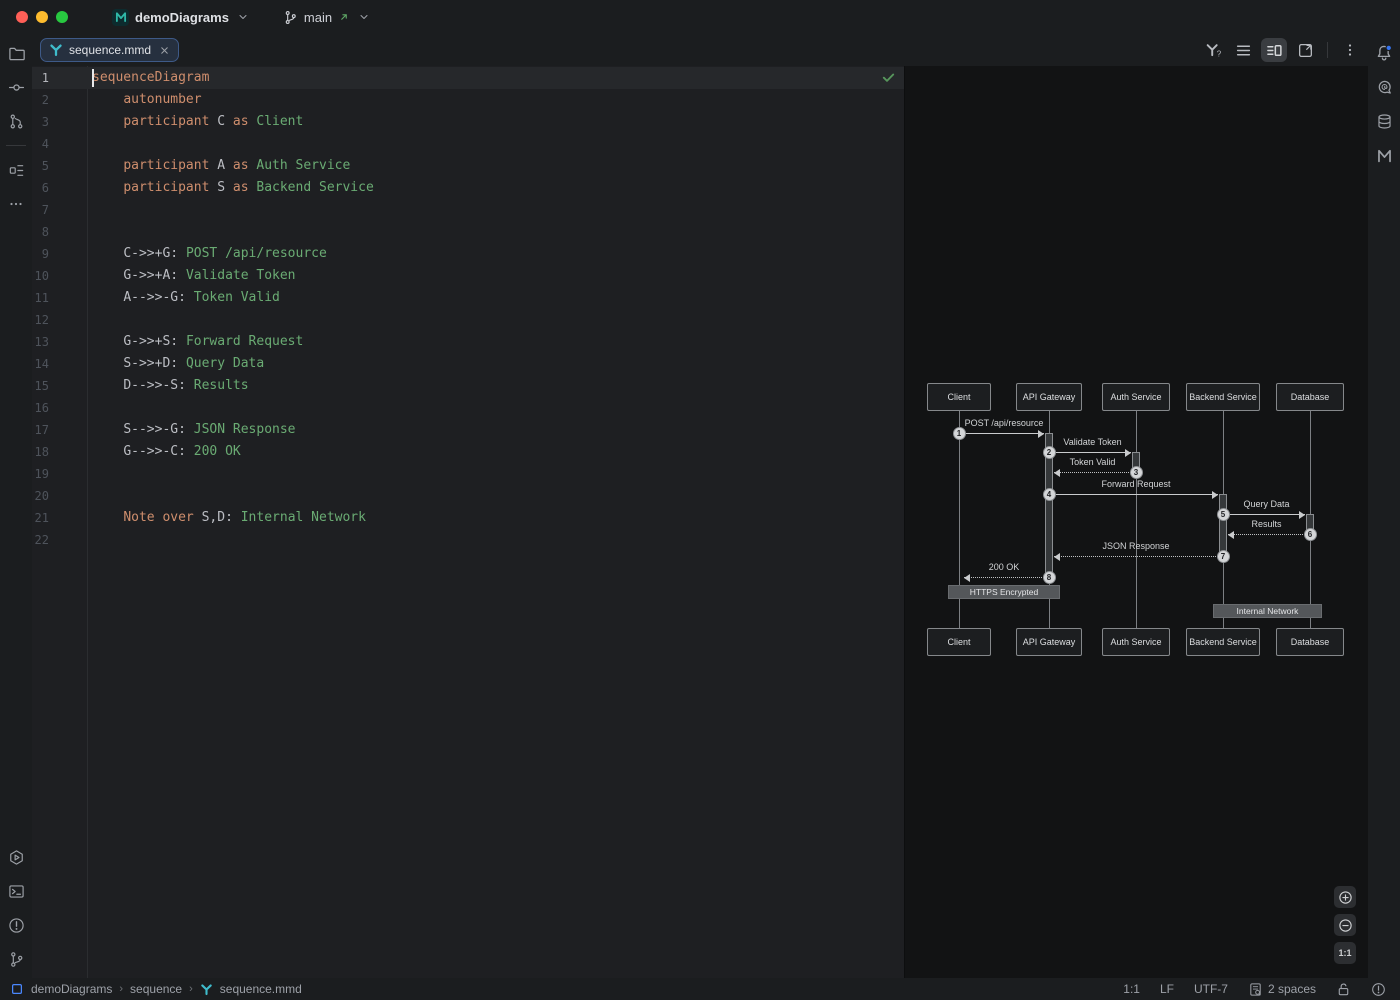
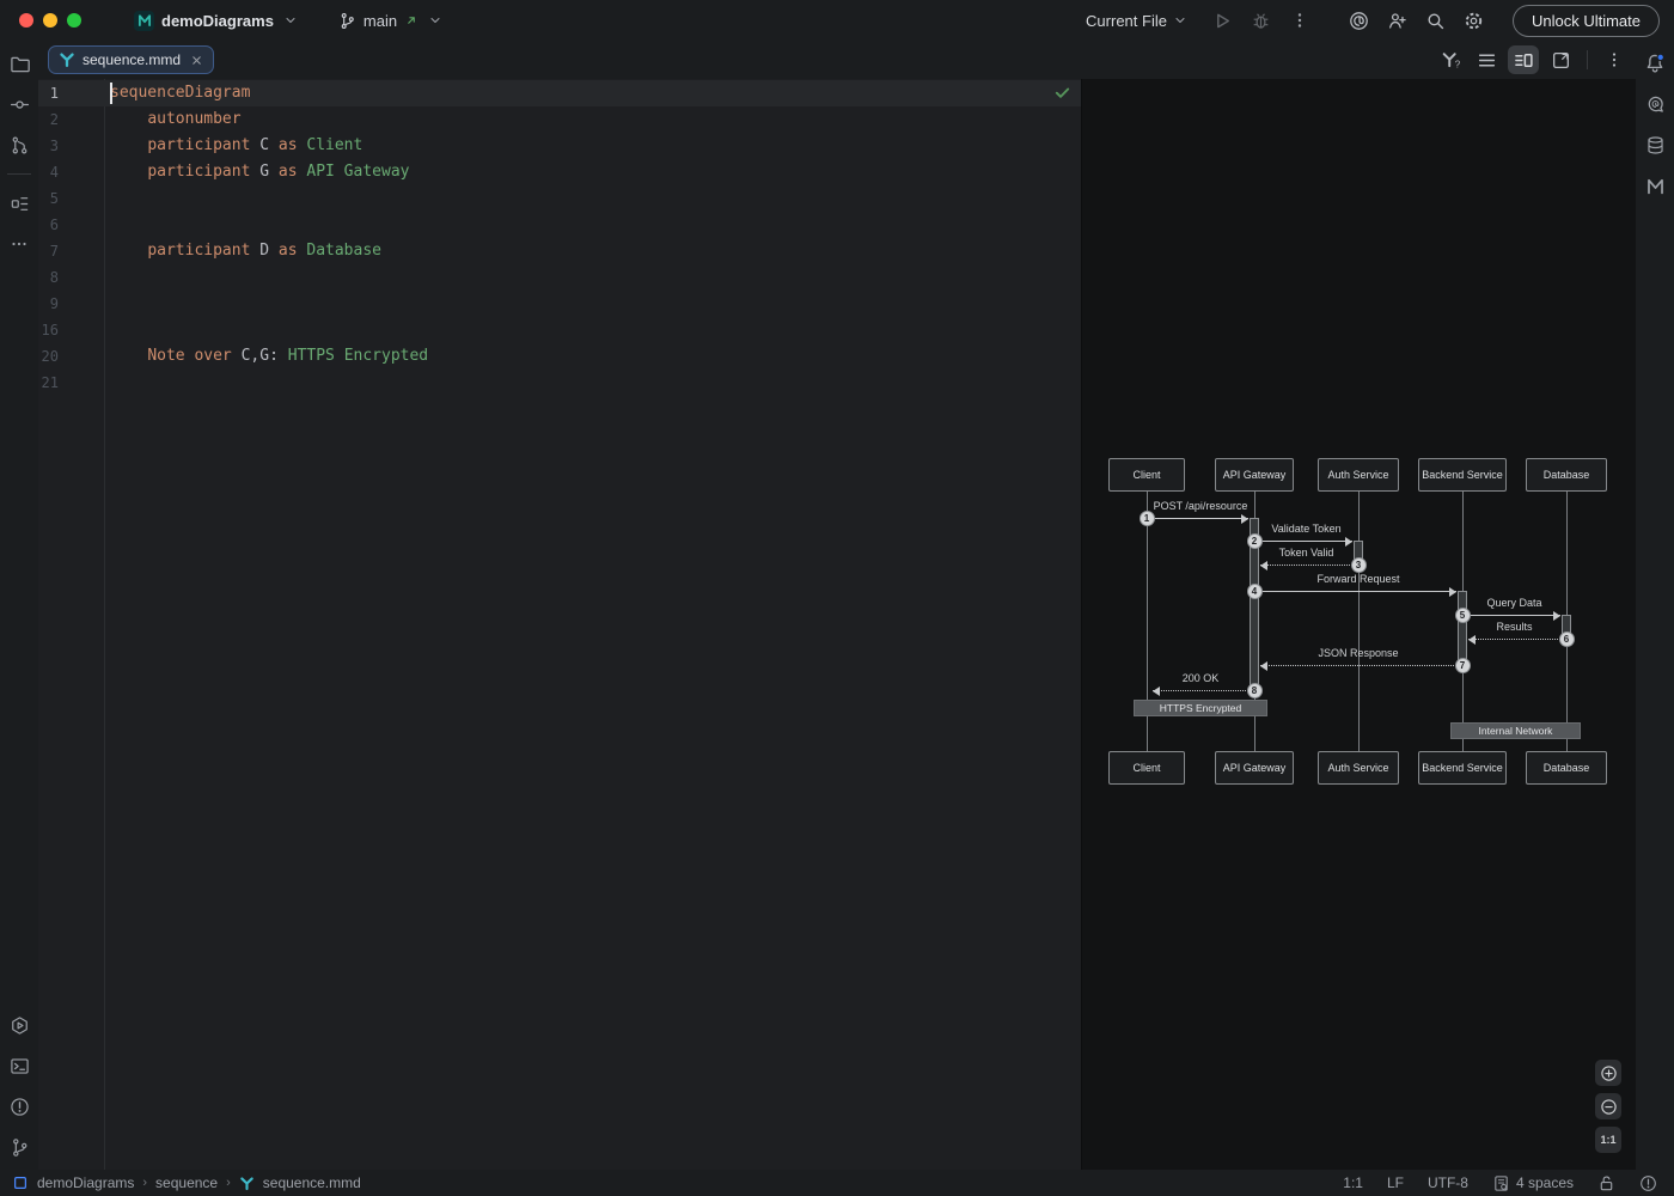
  demoDiagrams
  main
+ Current File
+ Unlock Ultimate
  sequence.mmd
  ?
  1
  sequenceDiagram
  2
  autonumber
  3
  participant C as Client
  4
+ participant G as API Gateway
  5
- participant A as Auth Service
  6
- participant S as Backend Service
  7
+ participant D as Database
  8
  9
- C->>+G: POST /api/resource
- 10
- G->>+A: Validate Token
- 11
- A-->>-G: Token Valid
- 12
- 13
- G->>+S: Forward Request
- 14
- S->>+D: Query Data
- 15
- D-->>-S: Results
  16
- 17
- S-->>-G: JSON Response
- 18
- G-->>-C: 200 OK
- 19
  20
+ Note over C,G: HTTPS Encrypted
  21
- Note over S,D: Internal Network
- 22
  Client
  Client
  API Gateway
  API Gateway
  Auth Service
  Auth Service
  Backend Service
  Backend Service
  Database
  Database
  1
  POST /api/resource
  2
  Validate Token
  3
  Token Valid
  4
  Forward Request
  5
  Query Data
  6
  Results
  7
  JSON Response
  8
  200 OK
  HTTPS Encrypted
  Internal Network
  1:1
  demoDiagrams
  ›
  sequence
  ›
  sequence.mmd
  1:1
  LF
- UTF-7
+ UTF-8
- 2 spaces
+ 4 spaces
